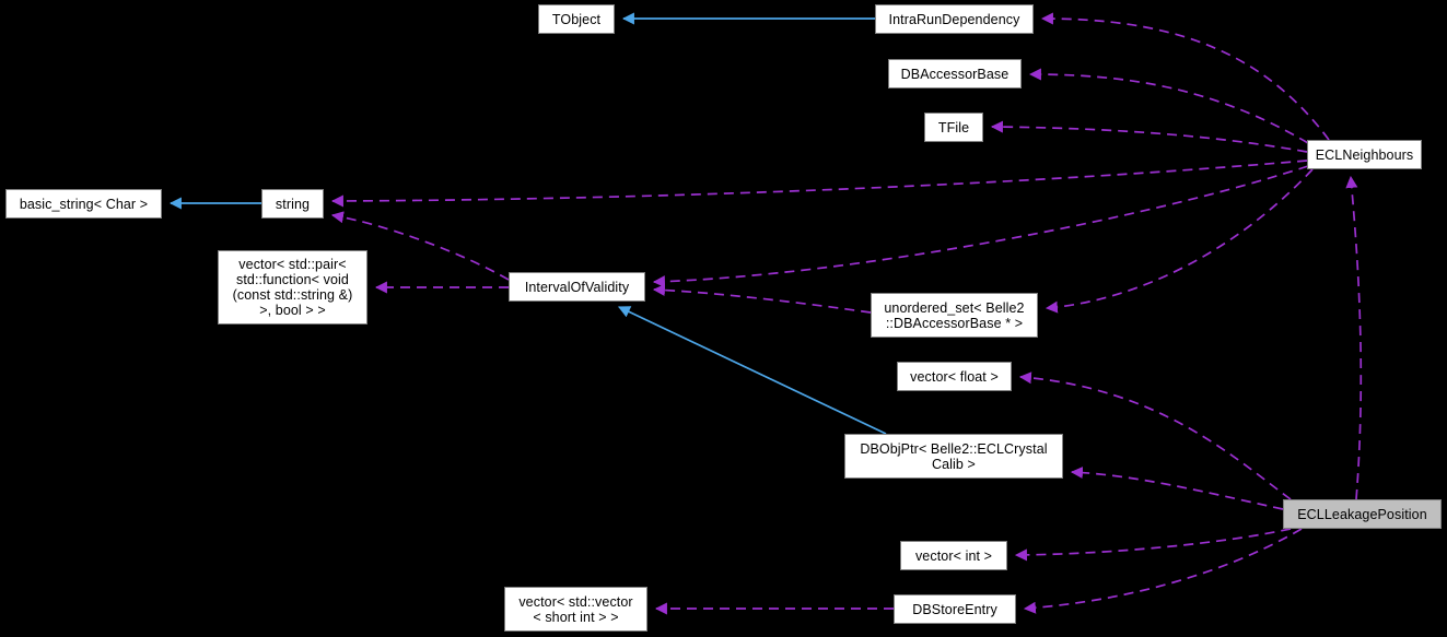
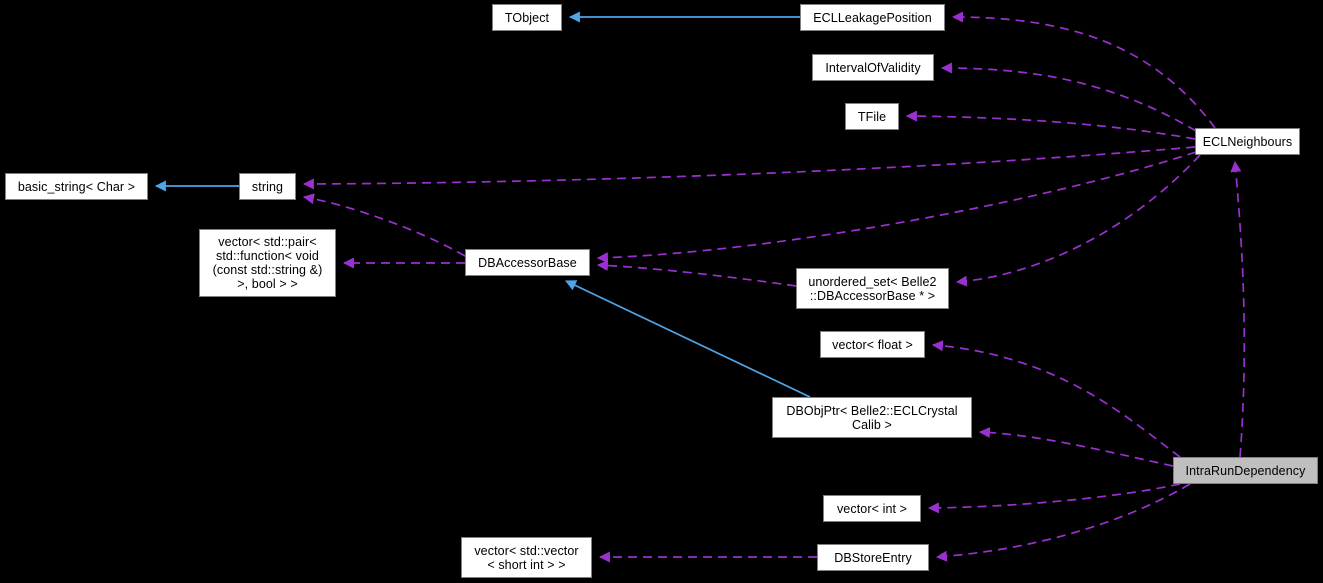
  TObject
- IntraRunDependency
+ ECLLeakagePosition
- DBAccessorBase
+ IntervalOfValidity
  TFile
  ECLNeighbours
  basic_string< Char >
  string
  vector< std::pair<
  std::function< void
  (const std::string &)
  >, bool > >
- IntervalOfValidity
+ DBAccessorBase
  unordered_set< Belle2
  ::DBAccessorBase * >
  vector< float >
  DBObjPtr< Belle2::ECLCrystal
  Calib >
- ECLLeakagePosition
+ IntraRunDependency
  vector< int >
  vector< std::vector
  < short int > >
  DBStoreEntry
